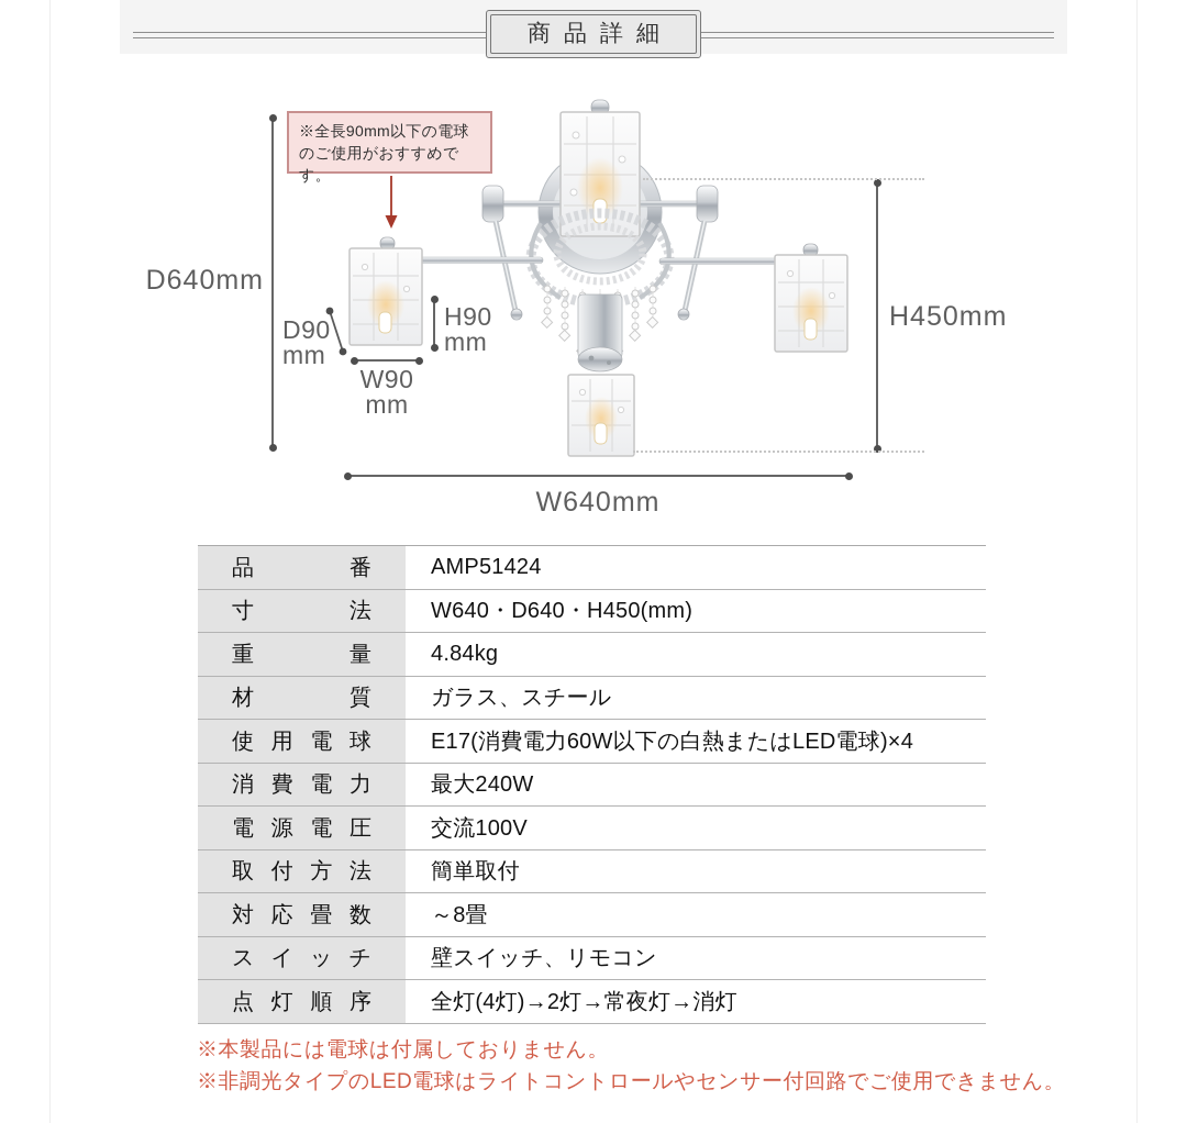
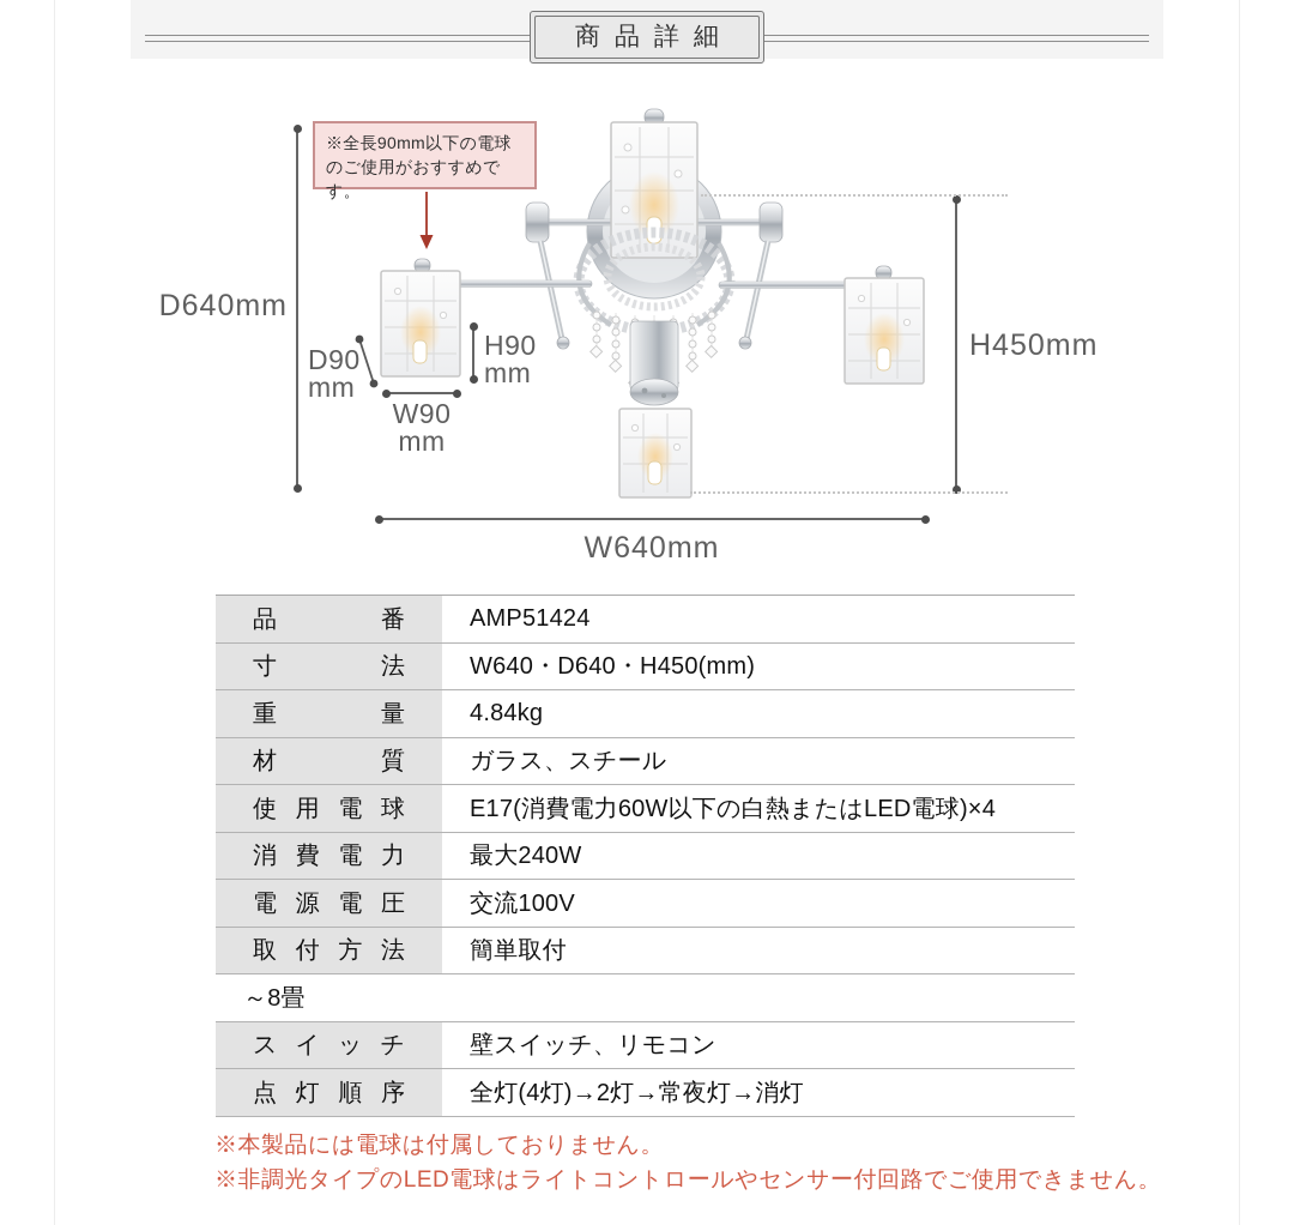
  商品詳細
  ※全長90mm以下の電球
  のご使用がおすすめです。
  D640mm
  H450mm
  W640mm
  D90
  mm
  H90
  mm
  W90
  mm
  品番
  AMP51424
  寸法
  W640・D640・H450(mm)
  重量
  4.84kg
  材質
  ガラス、スチール
  使用電球
  E17(消費電力60W以下の白熱またはLED電球)×4
  消費電力
  最大240W
  電源電圧
  交流100V
  取付方法
  簡単取付
- 対応畳数
  ～8畳
  スイッチ
  壁スイッチ、リモコン
  点灯順序
  全灯(4灯)→2灯→常夜灯→消灯
  ※本製品には電球は付属しておりません。
  ※非調光タイプのLED電球はライトコントロールやセンサー付回路でご使用できません。
